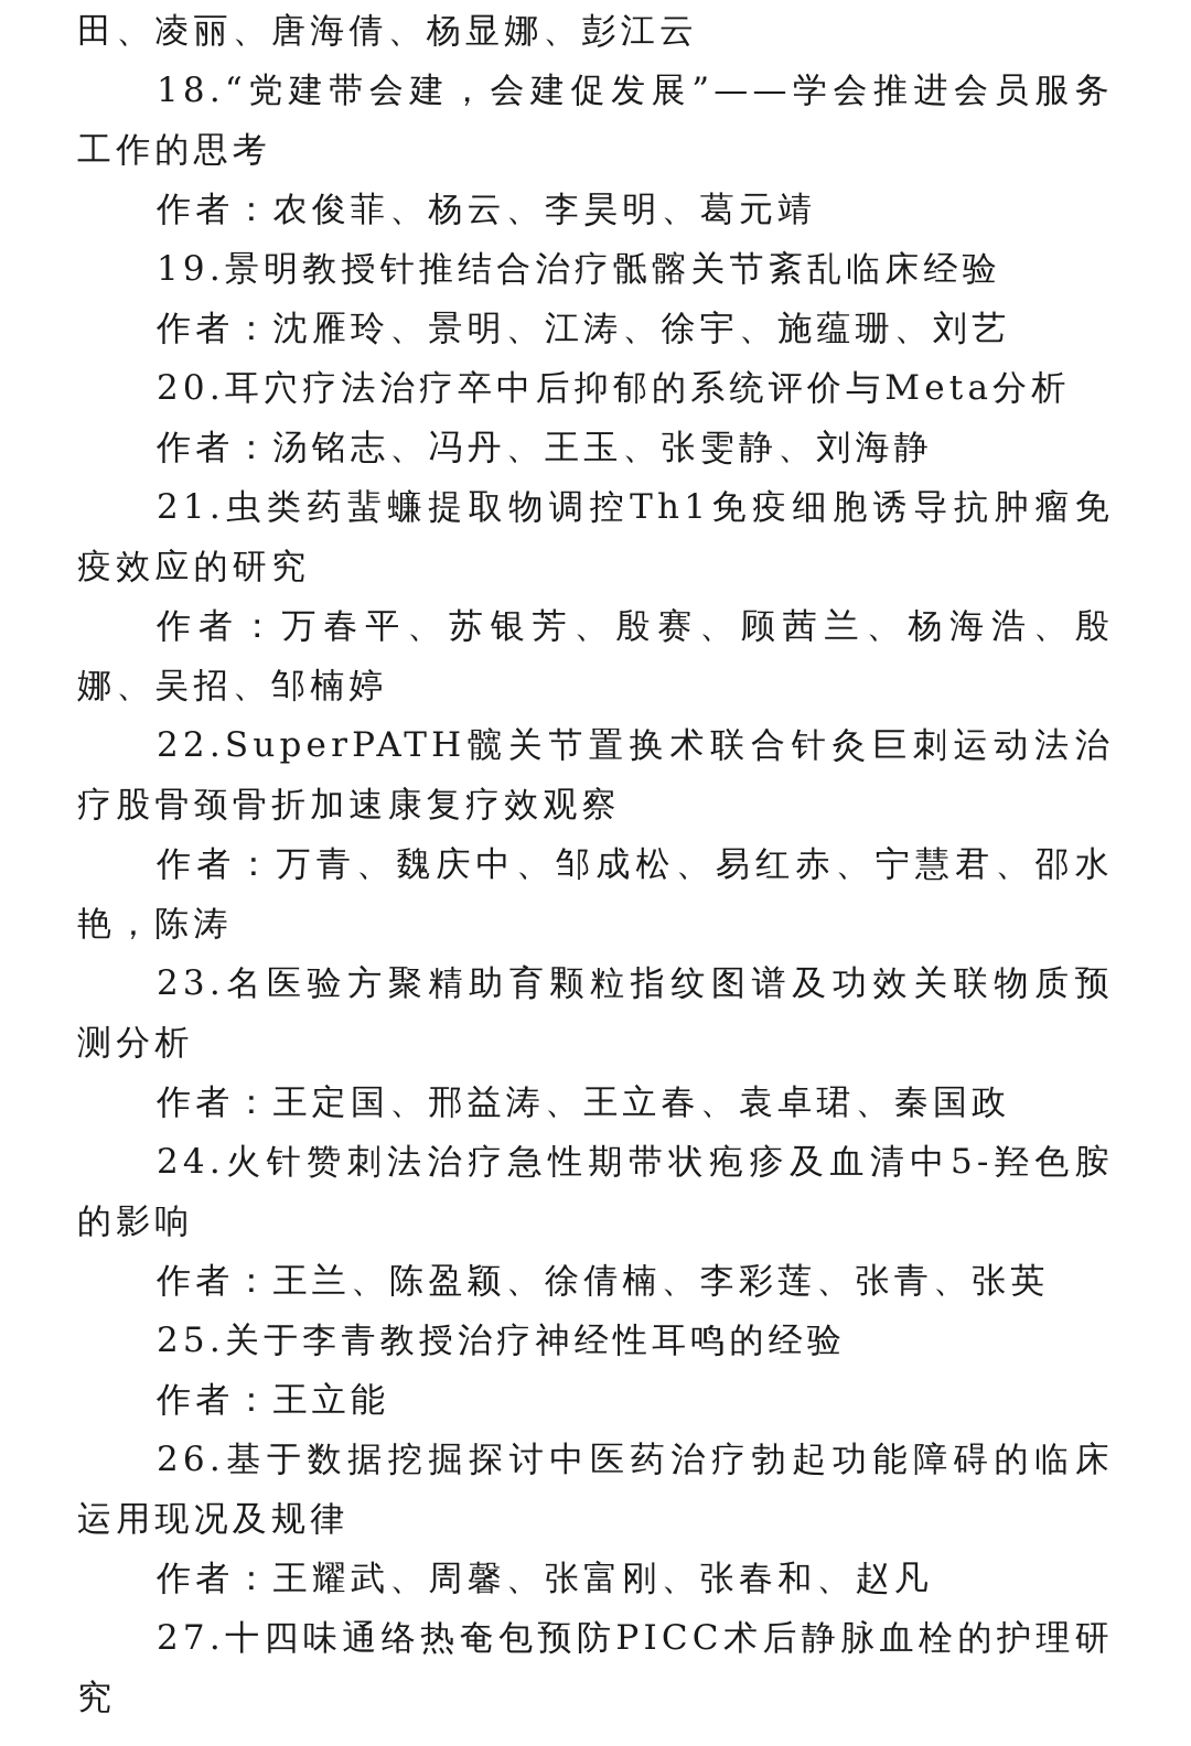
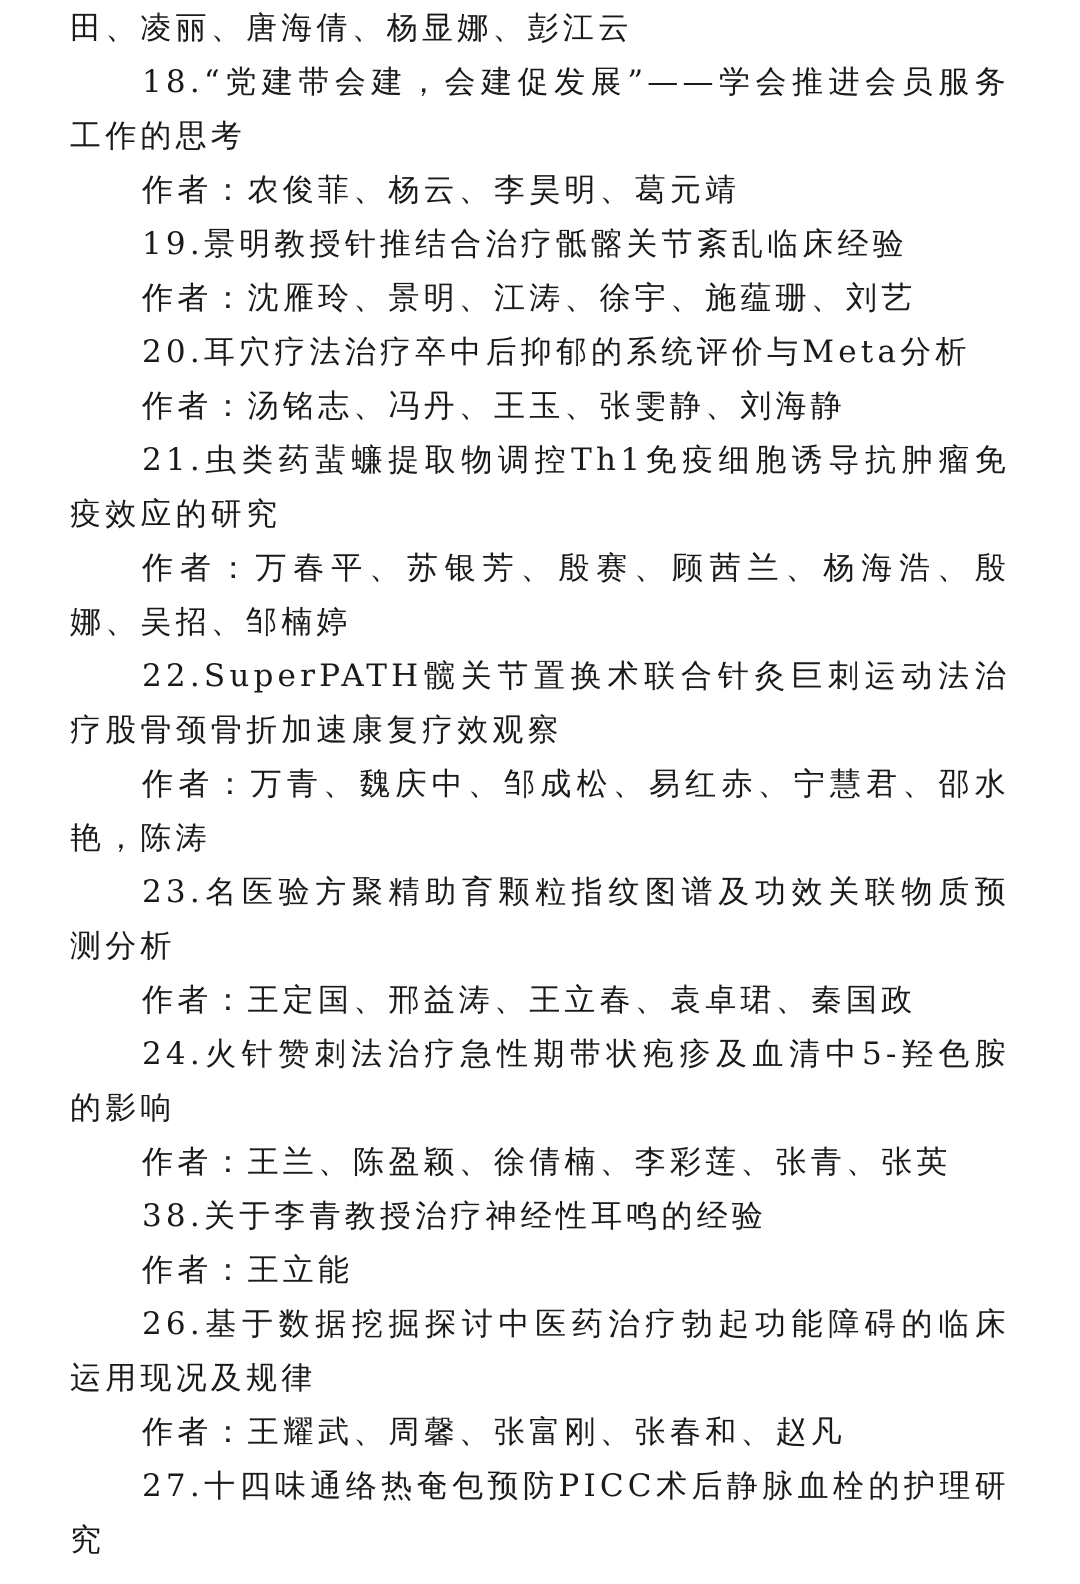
  田、凌丽、唐海倩、杨显娜、彭江云
  18.“党建带会建，会建促发展”——学会推进会员服务工作的思考
  作者：农俊菲、杨云、李昊明、葛元靖
  19.景明教授针推结合治疗骶髂关节紊乱临床经验
  作者：沈雁玲、景明、江涛、徐宇、施蕴珊、刘艺
  20.耳穴疗法治疗卒中后抑郁的系统评价与Meta分析
  作者：汤铭志、冯丹、王玉、张雯静、刘海静
  21.虫类药蜚蠊提取物调控Th1免疫细胞诱导抗肿瘤免疫效应的研究
  作者：万春平、苏银芳、殷赛、顾茜兰、杨海浩、殷娜、吴招、邹楠婷
  22.SuperPATH髋关节置换术联合针灸巨刺运动法治疗股骨颈骨折加速康复疗效观察
  作者：万青、魏庆中、邹成松、易红赤、宁慧君、邵水艳，陈涛
  23.名医验方聚精助育颗粒指纹图谱及功效关联物质预测分析
  作者：王定国、邢益涛、王立春、袁卓珺、秦国政
  24.火针赞刺法治疗急性期带状疱疹及血清中5-羟色胺的影响
  作者：王兰、陈盈颖、徐倩楠、李彩莲、张青、张英
- 25.关于李青教授治疗神经性耳鸣的经验
+ 38.关于李青教授治疗神经性耳鸣的经验
  作者：王立能
  26.基于数据挖掘探讨中医药治疗勃起功能障碍的临床运用现况及规律
  作者：王耀武、周馨、张富刚、张春和、赵凡
  27.十四味通络热奄包预防PICC术后静脉血栓的护理研究
